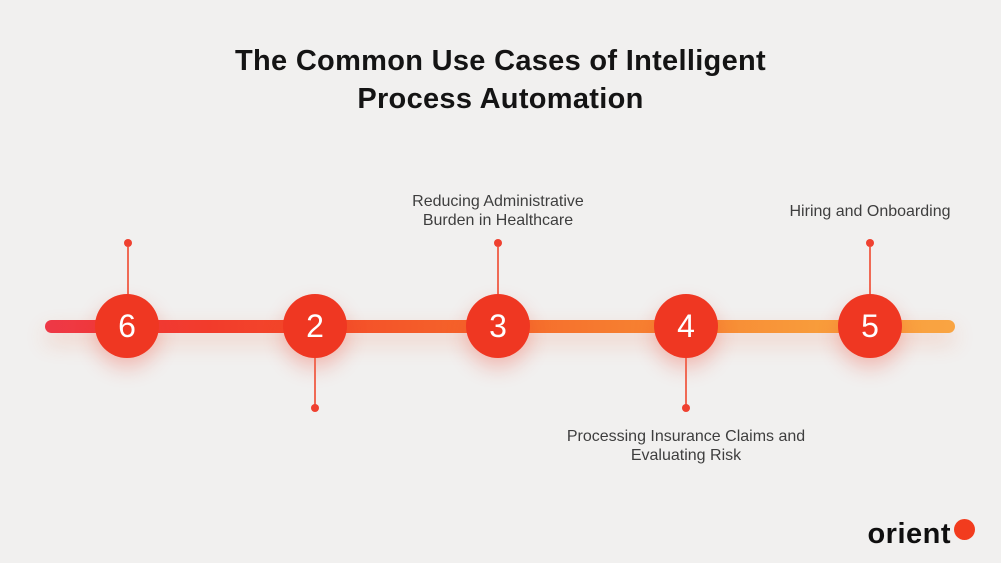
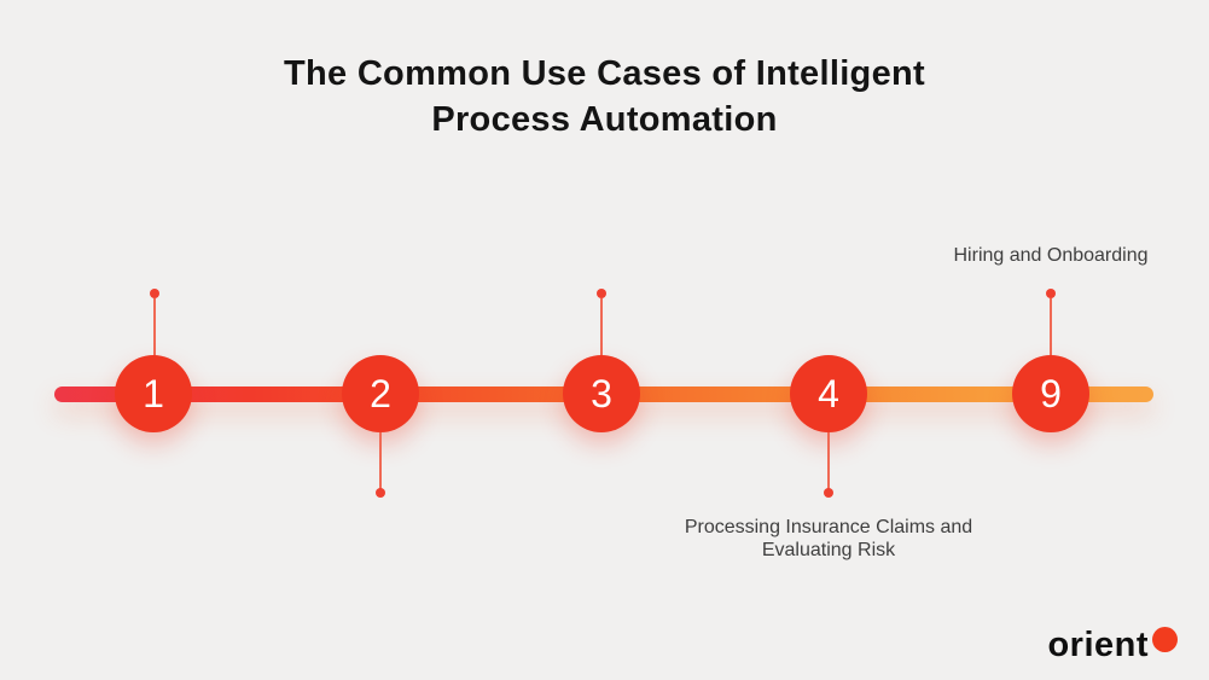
  The Common Use Cases of Intelligent
  Process Automation
- 6
+ 1
  2
- Reducing Administrative Burden in Healthcare
  3
  4
  Processing Insurance Claims and Evaluating Risk
  Hiring and Onboarding
- 5
+ 9
  orient
